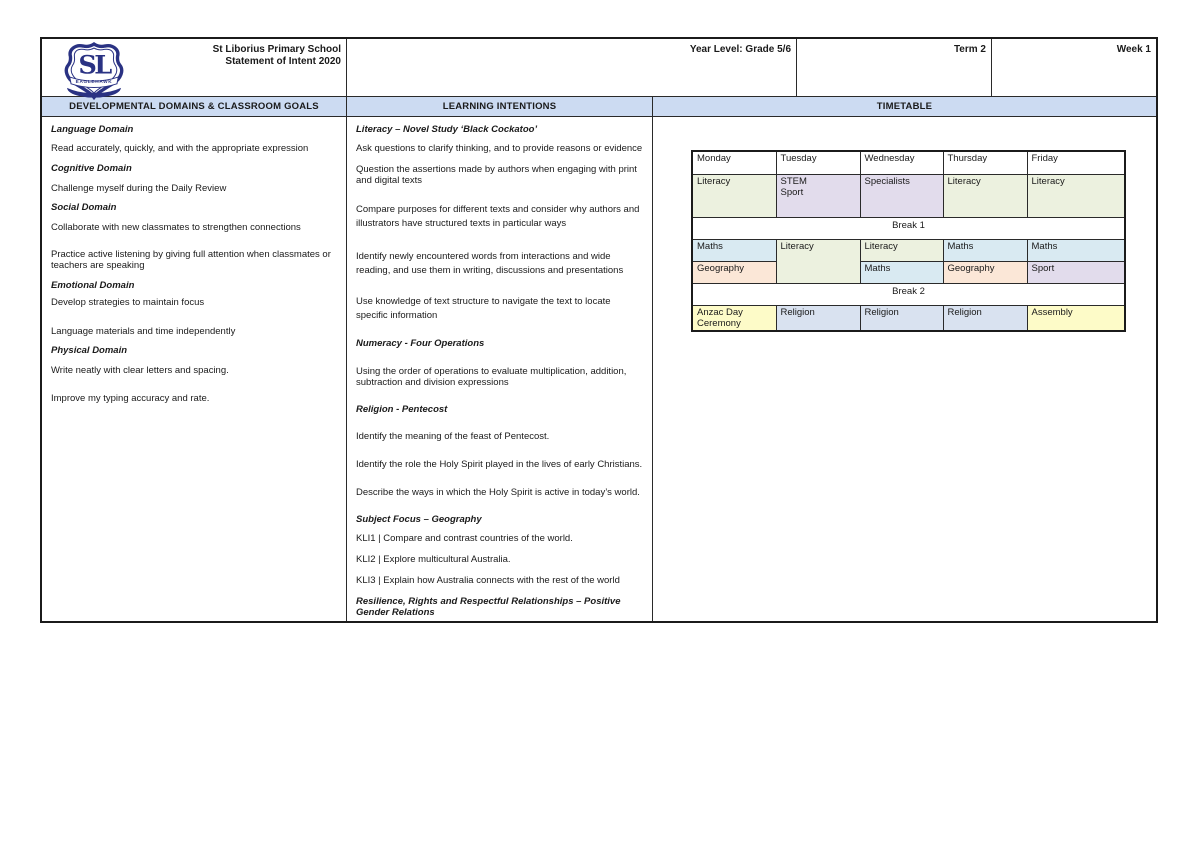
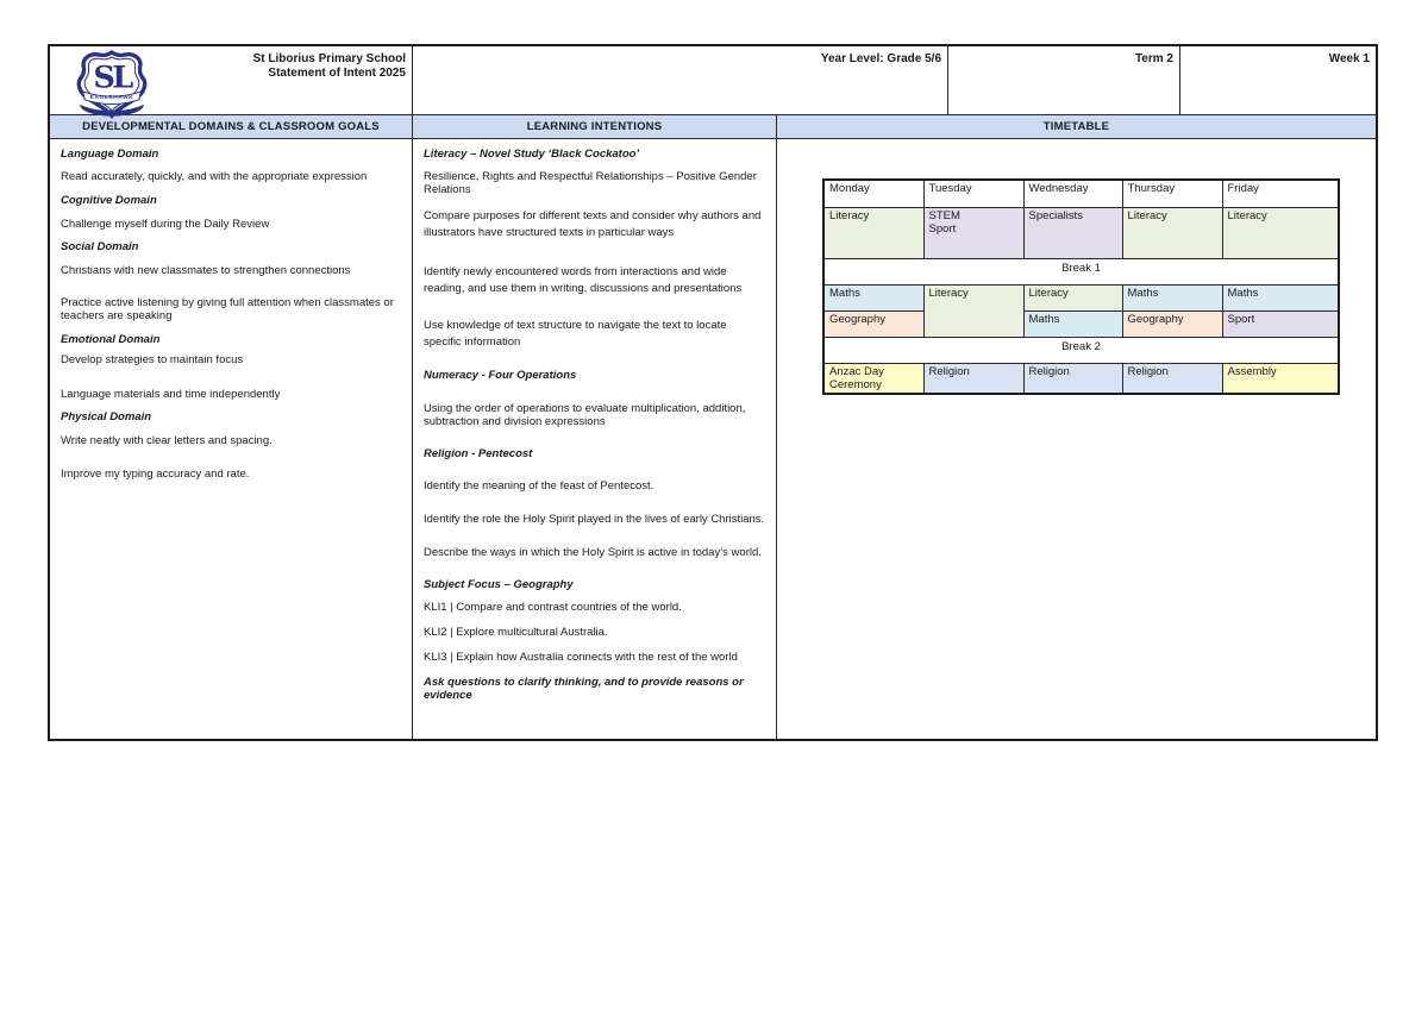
  SL
  St Liborius Primary School
- Statement of Intent 2020
+ Statement of Intent 2025
  Year Level: Grade 5/6
  Term 2
  Week 1
  DEVELOPMENTAL DOMAINS & CLASSROOM GOALS
  LEARNING INTENTIONS
  TIMETABLE
  Language Domain
  Read accurately, quickly, and with the appropriate expression
  Cognitive Domain
  Challenge myself during the Daily Review
  Social Domain
- Collaborate with new classmates to strengthen connections
+ Christians with new classmates to strengthen connections
  Practice active listening by giving full attention when classmates or teachers are speaking
  Emotional Domain
  Develop strategies to maintain focus
  Language materials and time independently
  Physical Domain
  Write neatly with clear letters and spacing.
  Improve my typing accuracy and rate.
  Literacy – Novel Study ‘Black Cockatoo’
- Ask questions to clarify thinking, and to provide reasons or evidence
+ Resilience, Rights and Respectful Relationships – Positive Gender Relations
- Question the assertions made by authors when engaging with print and digital texts
  Compare purposes for different texts and consider why authors and illustrators have structured texts in particular ways
  Identify newly encountered words from interactions and wide reading, and use them in writing, discussions and presentations
  Use knowledge of text structure to navigate the text to locate specific information
  Numeracy - Four Operations
  Using the order of operations to evaluate multiplication, addition, subtraction and division expressions
  Religion - Pentecost
  Identify the meaning of the feast of Pentecost.
  Identify the role the Holy Spirit played in the lives of early Christians.
  Describe the ways in which the Holy Spirit is active in today’s world.
  Subject Focus – Geography
  KLI1 | Compare and contrast countries of the world.
  KLI2 | Explore multicultural Australia.
  KLI3 | Explain how Australia connects with the rest of the world
- Resilience, Rights and Respectful Relationships – Positive Gender Relations
+ Ask questions to clarify thinking, and to provide reasons or evidence
  Monday	Tuesday	Wednesday	Thursday	Friday
  Literacy	STEM Sport	Specialists	Literacy	Literacy
  Break 1
  Maths	Literacy	Literacy	Maths	Maths
  Geography	Maths	Geography	Sport
  Break 2
  Anzac Day Ceremony	Religion	Religion	Religion	Assembly
